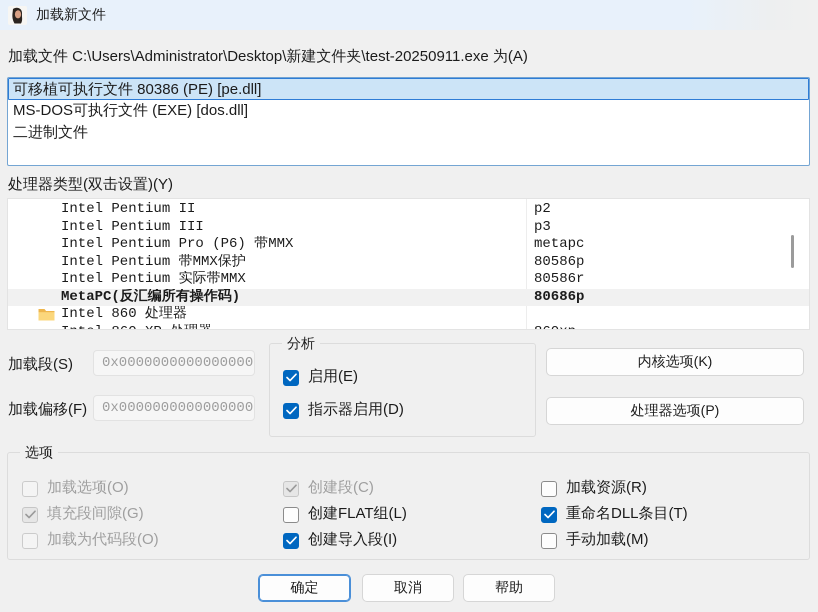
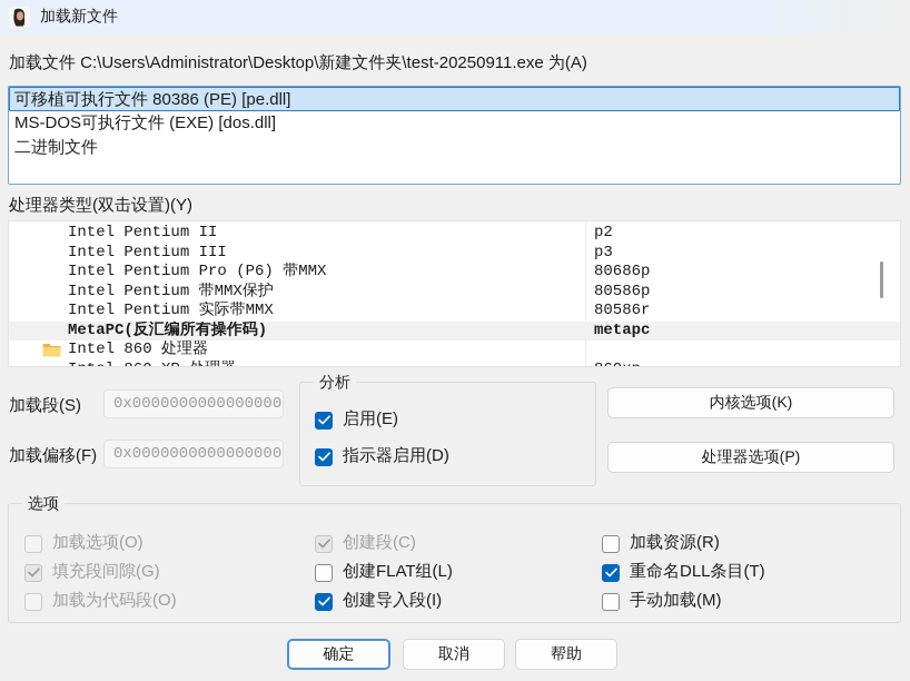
  加载新文件
  加载文件 C:\Users\Administrator\Desktop\新建文件夹\test-20250911.exe 为(A)
  可移植可执行文件 80386 (PE) [pe.dll]
  MS-DOS可执行文件 (EXE) [dos.dll]
  二进制文件
  处理器类型(双击设置)(Y)
  Intel Pentium II
  p2
  Intel Pentium III
  p3
  Intel Pentium Pro (P6) 带MMX
- metapc
+ 80686p
  Intel Pentium 带MMX保护
  80586p
  Intel Pentium 实际带MMX
  80586r
  MetaPC(反汇编所有操作码)
- 80686p
+ metapc
  Intel 860 处理器
  加载段(S)
  0x0000000000000000
  加载偏移(F)
  0x0000000000000000
  分析
  启用(E)
  指示器启用(D)
  内核选项(K)
  处理器选项(P)
  选项
  加载选项(O)
  填充段间隙(G)
  加载为代码段(O)
  创建段(C)
  创建FLAT组(L)
  创建导入段(I)
  加载资源(R)
  重命名DLL条目(T)
  手动加载(M)
  确定
  取消
  帮助
